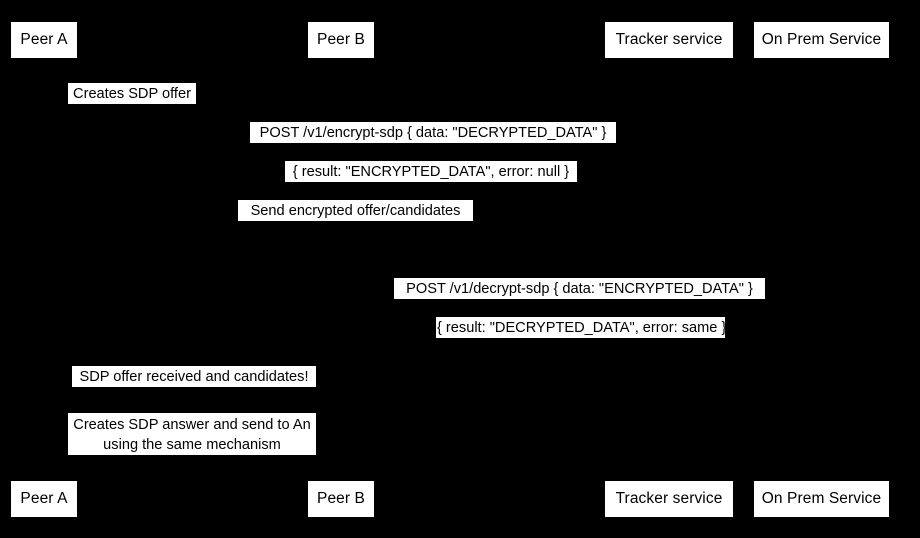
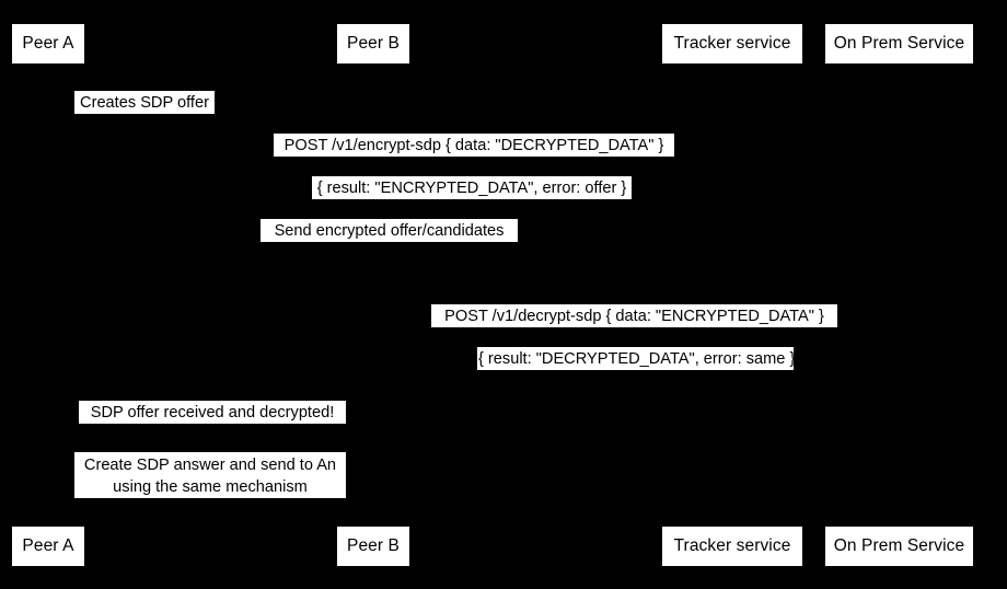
  Peer A
  Peer B
  Tracker service
  On Prem Service
  Creates SDP offer
  POST /v1/encrypt-sdp { data: "DECRYPTED_DATA" }
- { result: "ENCRYPTED_DATA", error: null }
+ { result: "ENCRYPTED_DATA", error: offer }
  Send encrypted offer/candidates
  POST /v1/decrypt-sdp { data: "ENCRYPTED_DATA" }
  { result: "DECRYPTED_DATA", error: same }
- SDP offer received and candidates!
+ SDP offer received and decrypted!
- Creates SDP answer and send to An
+ Create SDP answer and send to An
  using the same mechanism
  Peer A
  Peer B
  Tracker service
  On Prem Service
